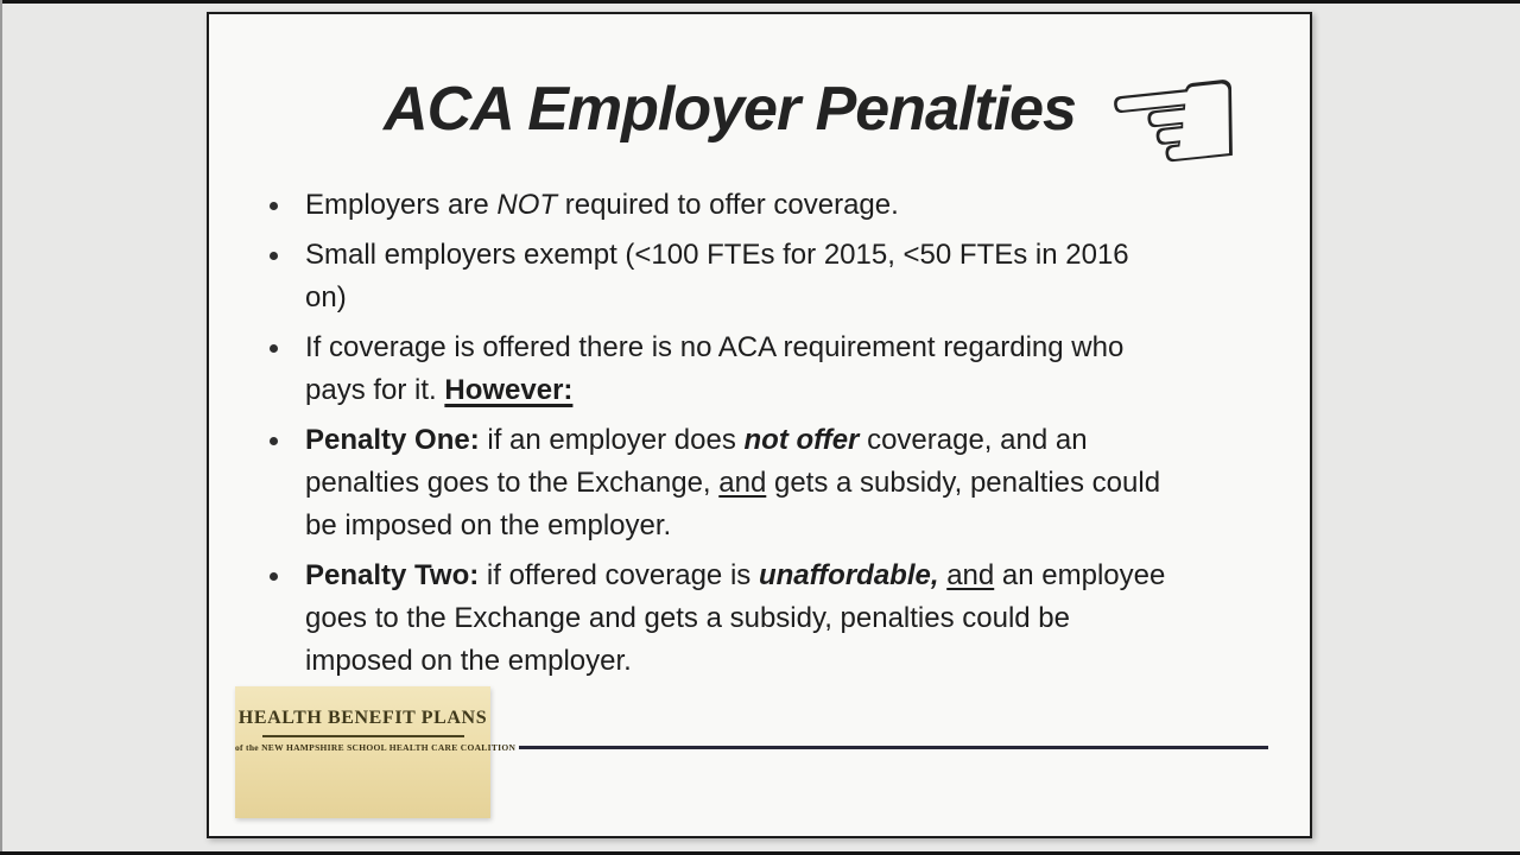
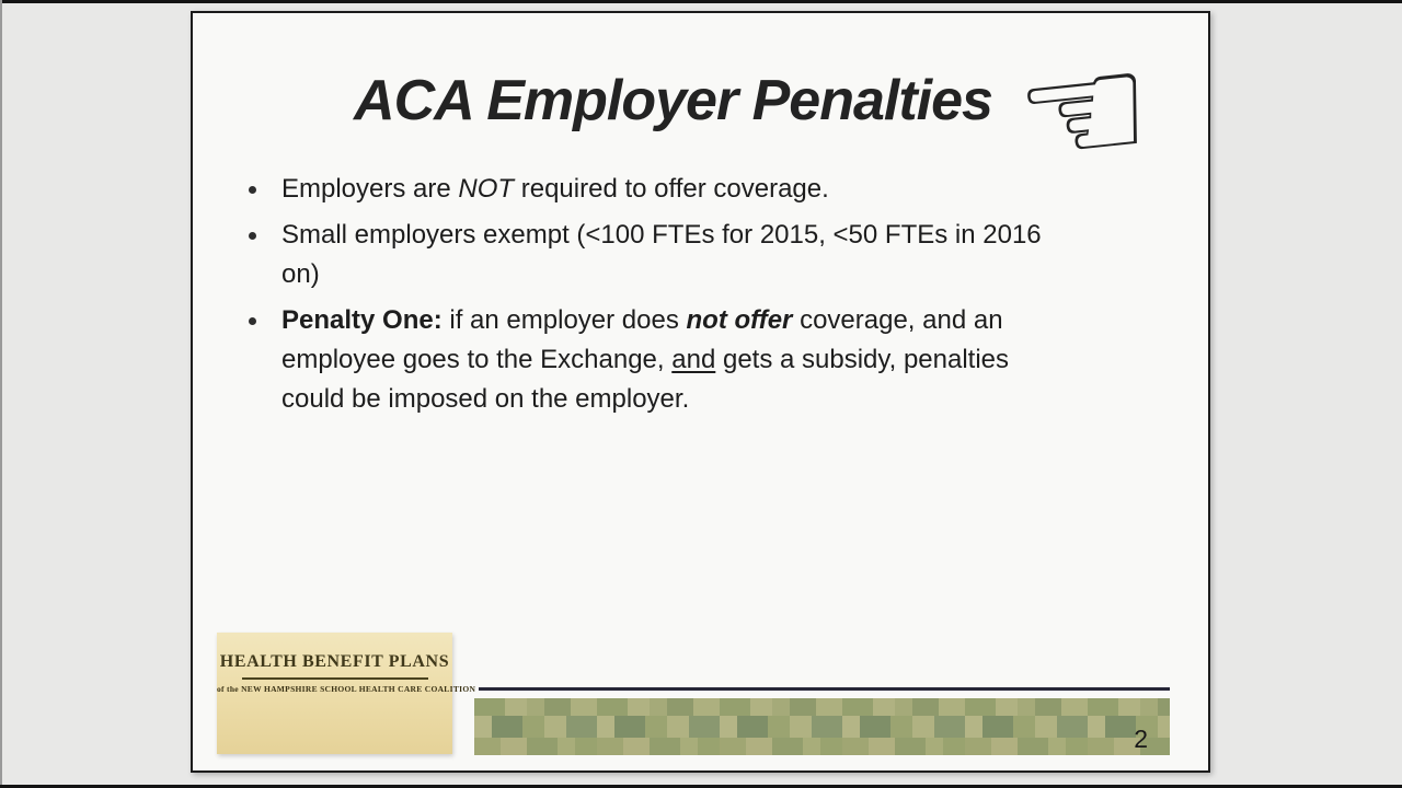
  ACA Employer Penalties
  Employers are NOT required to offer coverage.
  Small employers exempt (<100 FTEs for 2015, <50 FTEs in 2016 on)
- If coverage is offered there is no ACA requirement regarding who pays for it. However:
- Penalty One: if an employer does not offer coverage, and an penalties goes to the Exchange, and gets a subsidy, penalties could be imposed on the employer.
+ Penalty One: if an employer does not offer coverage, and an employee goes to the Exchange, and gets a subsidy, penalties could be imposed on the employer.
- Penalty Two: if offered coverage is unaffordable, and an employee goes to the Exchange and gets a subsidy, penalties could be imposed on the employer.
  HEALTH BENEFIT PLANS
  of the NEW HAMPSHIRE SCHOOL HEALTH CARE COALITION
+ 2
